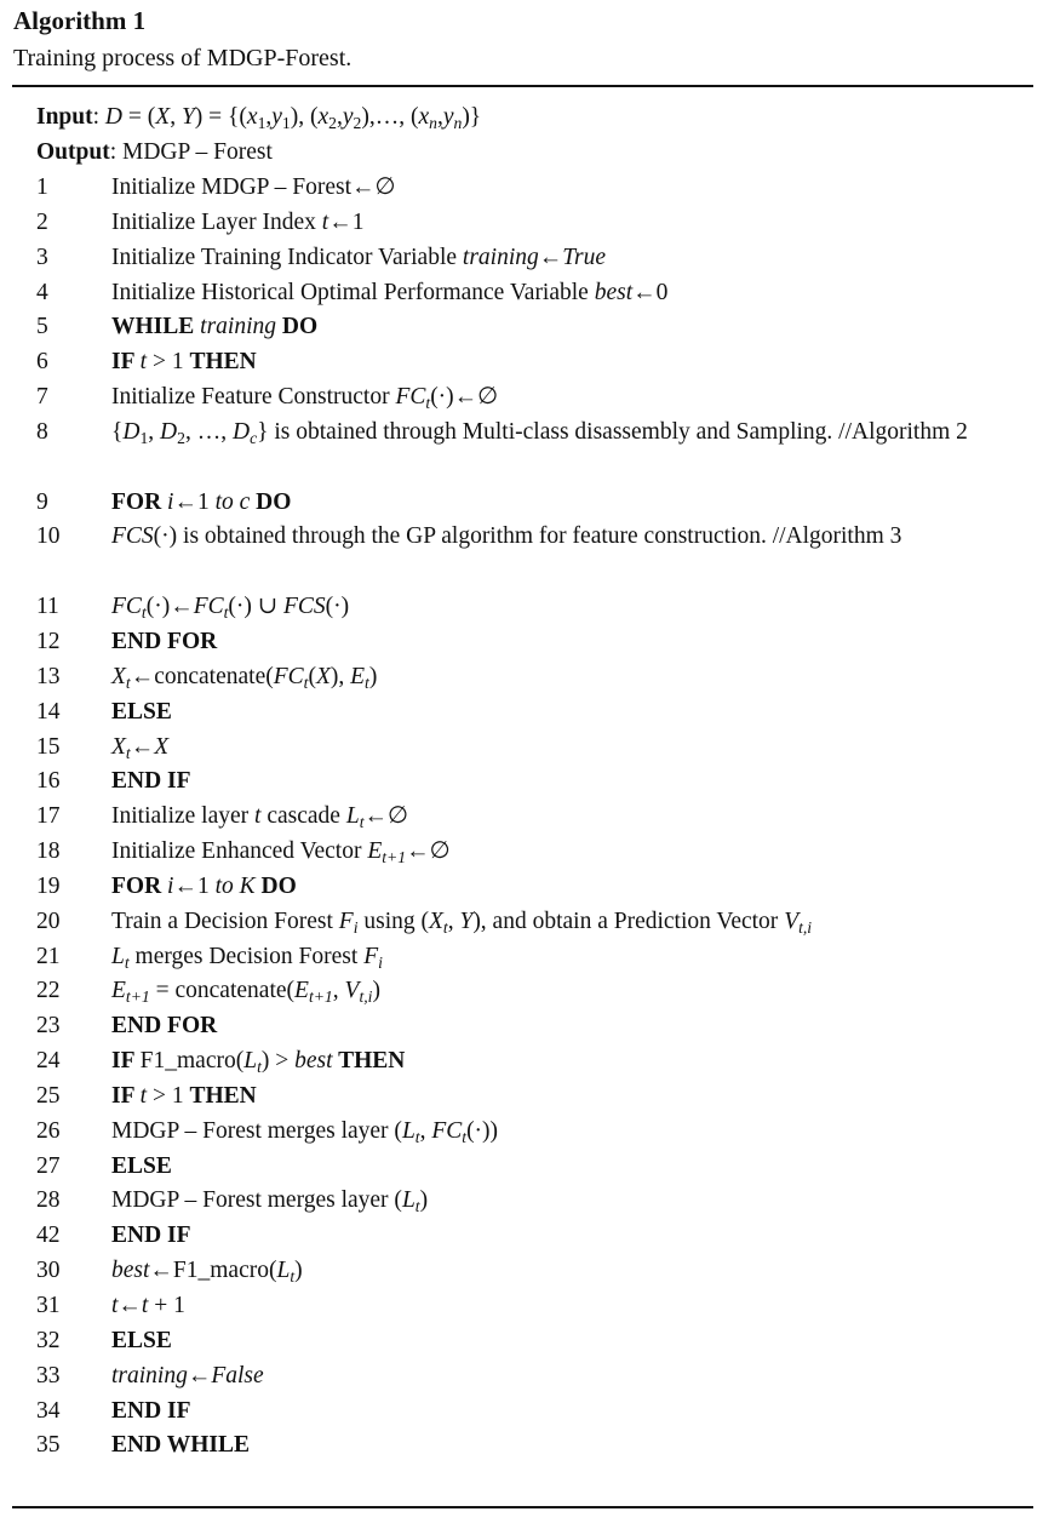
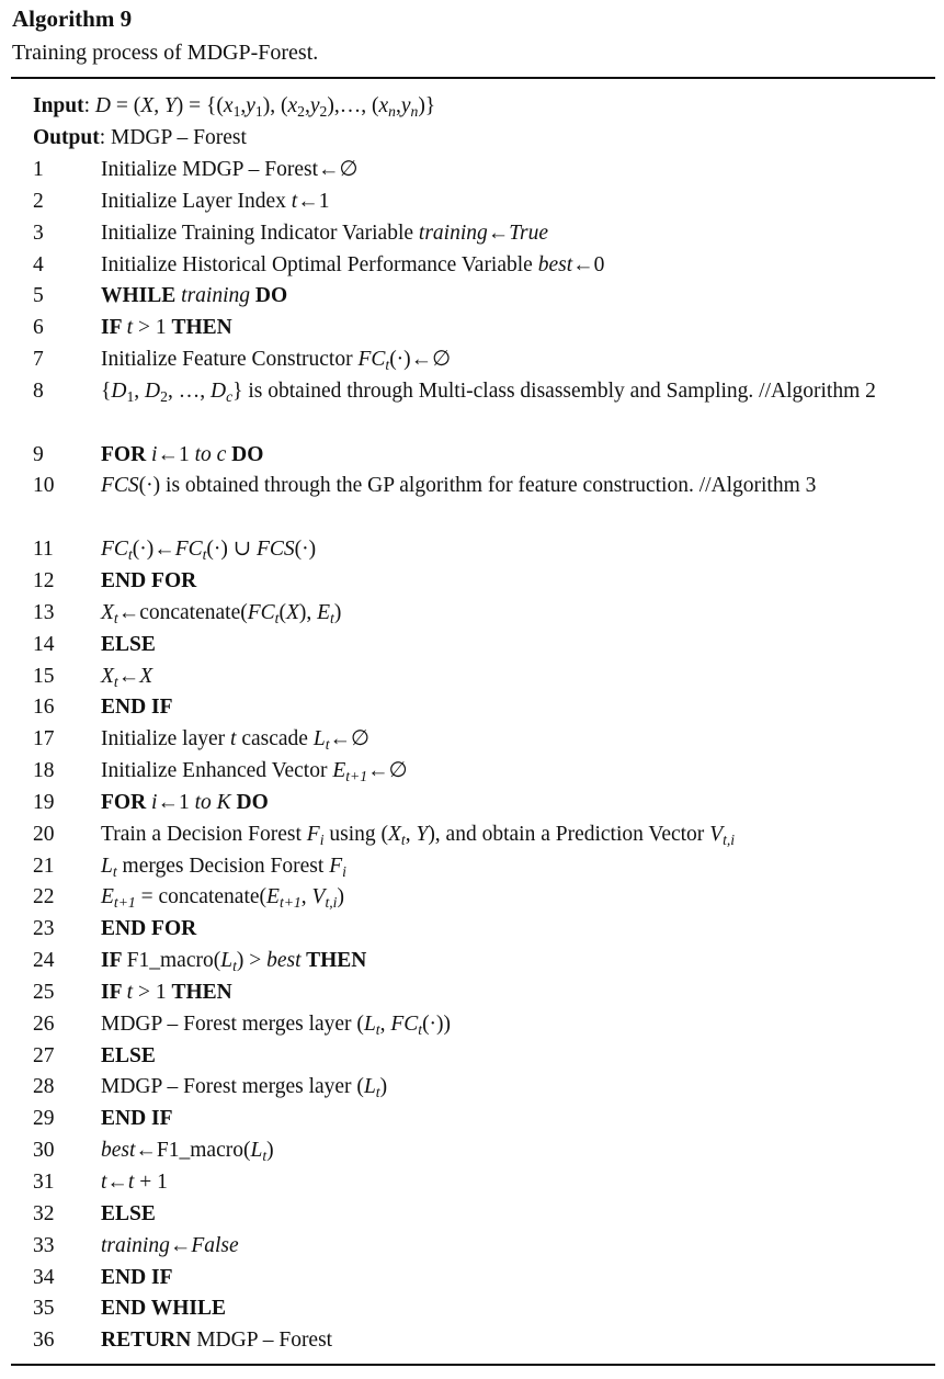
- Algorithm 1
+ Algorithm 9
  Training process of MDGP-Forest.
  Input: D = (X, Y) = {(x1,y1), (x2,y2),…, (xn,yn)}
  Output: MDGP – Forest
  1
  Initialize MDGP – Forest←∅
  2
  Initialize Layer Index t←1
  3
  Initialize Training Indicator Variable training←True
  4
  Initialize Historical Optimal Performance Variable best←0
  5
  WHILE training DO
  6
  IF t > 1 THEN
  7
  Initialize Feature Constructor FCt(·)←∅
  8
  {D1, D2, …, Dc} is obtained through Multi-class disassembly and Sampling. //Algorithm 2
  9
  FOR i←1 to c DO
  10
  FCS(·) is obtained through the GP algorithm for feature construction. //Algorithm 3
  11
  FCt(·)←FCt(·) ∪ FCS(·)
  12
  END FOR
  13
  Xt←concatenate(FCt(X), Et)
  14
  ELSE
  15
  Xt←X
  16
  END IF
  17
  Initialize layer t cascade Lt←∅
  18
  Initialize Enhanced Vector Et+1←∅
  19
  FOR i←1 to K DO
  20
  Train a Decision Forest Fi using (Xt, Y), and obtain a Prediction Vector Vt,i
  21
  Lt merges Decision Forest Fi
  22
  Et+1 = concatenate(Et+1, Vt,i)
  23
  END FOR
  24
  IF F1_macro(Lt) > best THEN
  25
  IF t > 1 THEN
  26
  MDGP – Forest merges layer (Lt, FCt(·))
  27
  ELSE
  28
  MDGP – Forest merges layer (Lt)
- 42
+ 29
  END IF
  30
  best←F1_macro(Lt)
  31
  t←t + 1
  32
  ELSE
  33
  training←False
  34
  END IF
  35
  END WHILE
+ 36
+ RETURN MDGP – Forest
